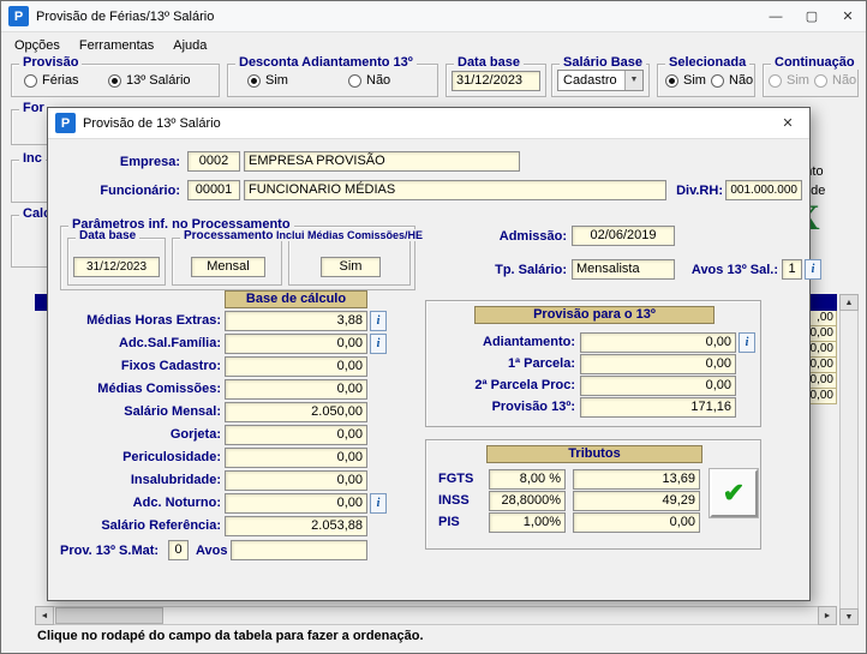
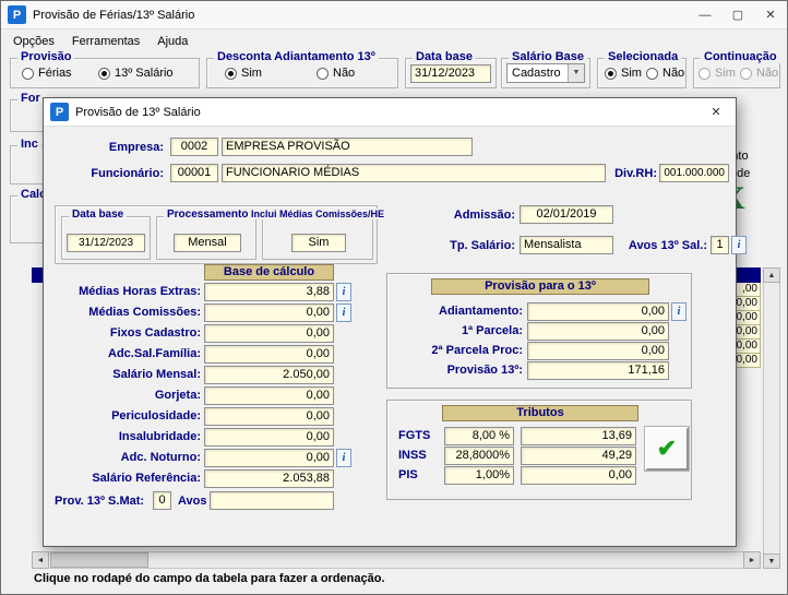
  P
  Provisão de Férias/13º Salário
  —
  ▢
  ✕
  Opções
  Ferramentas
  Ajuda
  Provisão
  Férias
  13º Salário
  Desconta Adiantamento 13º
  Sim
  Não
  Data base
  31/12/2023
  Salário Base
  Cadastro
  Selecionada
  Sim
  Não
  Continuação
  Sim
  Não
  For
  Inc
  Cal
  ,00
  0,00
  0,00
  0,00
  0,00
  0,00
  Clique no rodapé do campo da tabela para fazer a ordenação.
  P
  Provisão de 13º Salário
  ✕
  Empresa:
  0002
  EMPRESA PROVISÃO
  Funcionário:
  00001
  FUNCIONARIO MÉDIAS
  Div.RH:
  001.000.000
- Parâmetros inf. no Processamento
  Data base
  31/12/2023
  Processamento
  Mensal
  Inclui Médias Comissões/HE
  Sim
  Admissão:
- 02/06/2019
+ 02/01/2019
  Tp. Salário:
  Mensalista
  Avos 13º Sal.:
  1
  i
  Base de cálculo
  Médias Horas Extras:
  3,88
  i
- Adc.Sal.Família:
+ Médias Comissões:
  0,00
  i
  Fixos Cadastro:
  0,00
- Médias Comissões:
+ Adc.Sal.Família:
  0,00
  Salário Mensal:
  2.050,00
  Gorjeta:
  0,00
  Periculosidade:
  0,00
  Insalubridade:
  0,00
  Adc. Noturno:
  0,00
  i
  Salário Referência:
  2.053,88
  Prov. 13º S.Mat:
  0
  Avos
  Provisão para o 13º
  Adiantamento:
  0,00
  i
  1ª Parcela:
  0,00
  2ª Parcela Proc:
  0,00
  Provisão 13º:
  171,16
  Tributos
  FGTS
  8,00 %
  13,69
  INSS
  28,8000%
  49,29
  PIS
  1,00%
  0,00
  ✔
